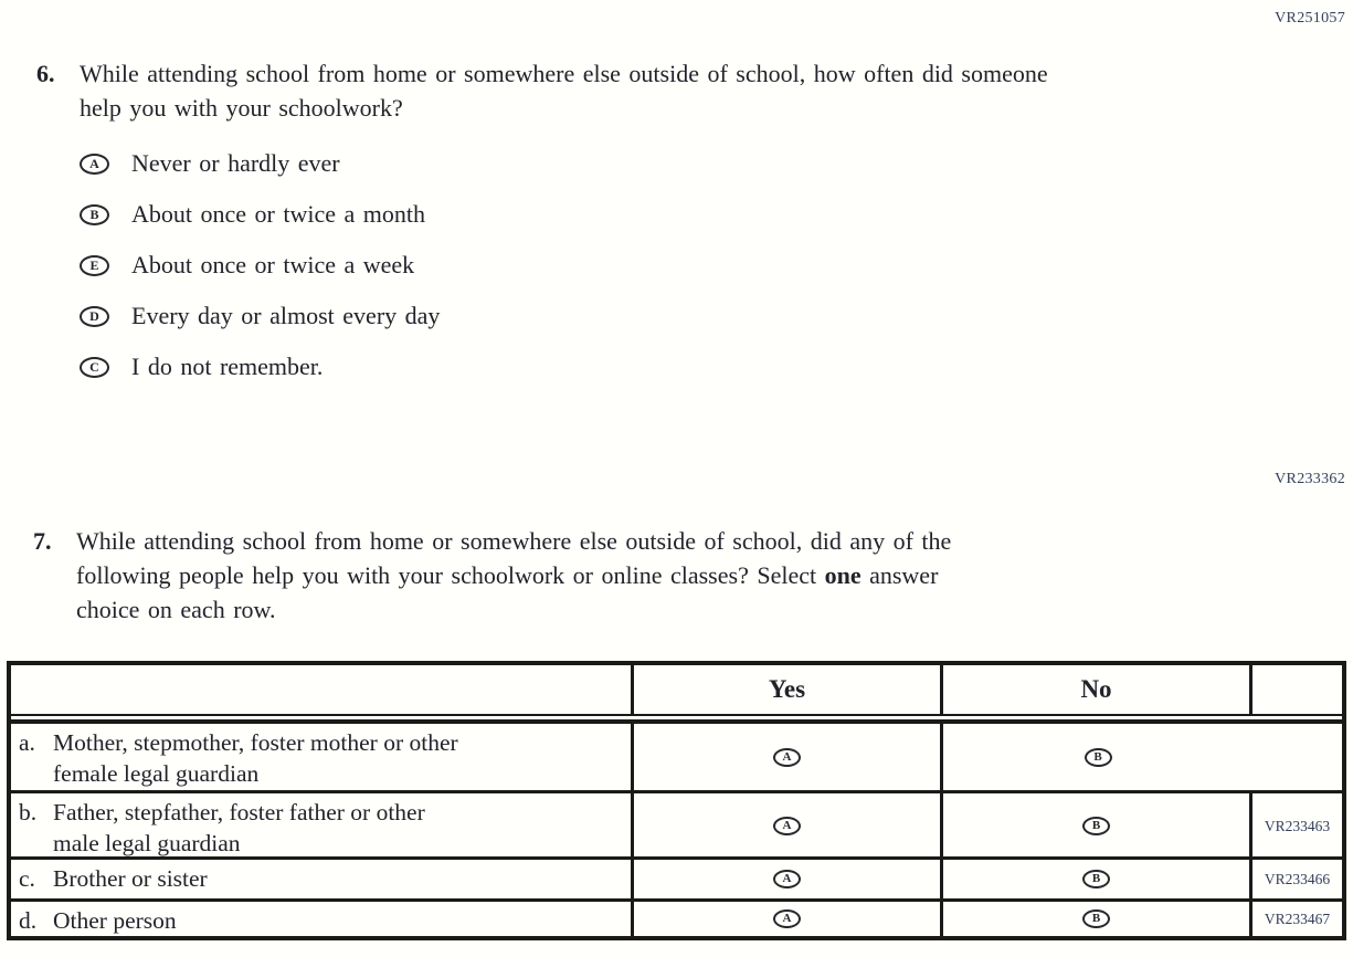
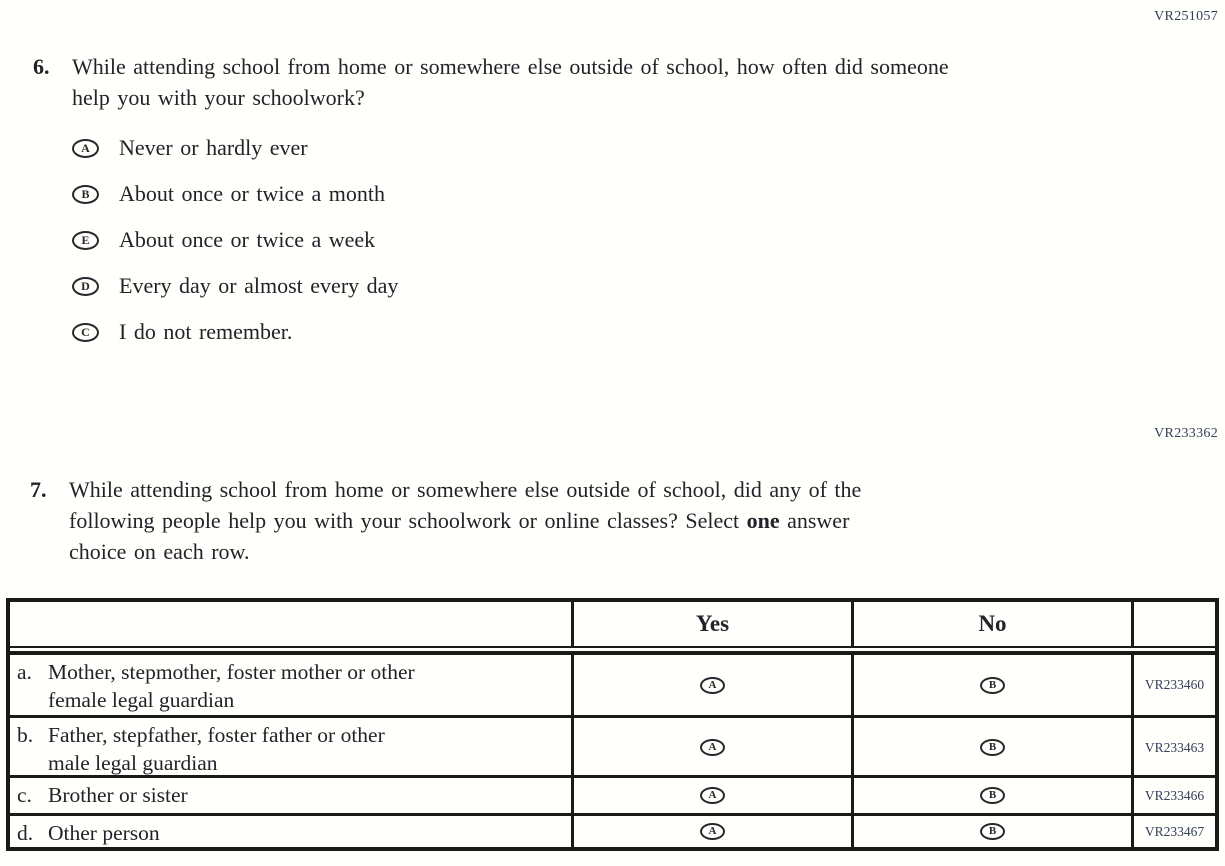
  VR251057
  6.
  While attending school from home or somewhere else outside of school, how often did someone
  help you with your schoolwork?
  A
  Never or hardly ever
  B
  About once or twice a month
  E
  About once or twice a week
  D
  Every day or almost every day
  C
  I do not remember.
  VR233362
  7.
  While attending school from home or somewhere else outside of school, did any of the
  following people help you with your schoolwork or online classes? Select one answer
  choice on each row.
  Yes
  No
  a.
  Mother, stepmother, foster mother or other
  female legal guardian
  A
  B
+ VR233460
  b.
  Father, stepfather, foster father or other
  male legal guardian
  A
  B
  VR233463
  c.
  Brother or sister
  A
  B
  VR233466
  d.
  Other person
  A
  B
  VR233467
